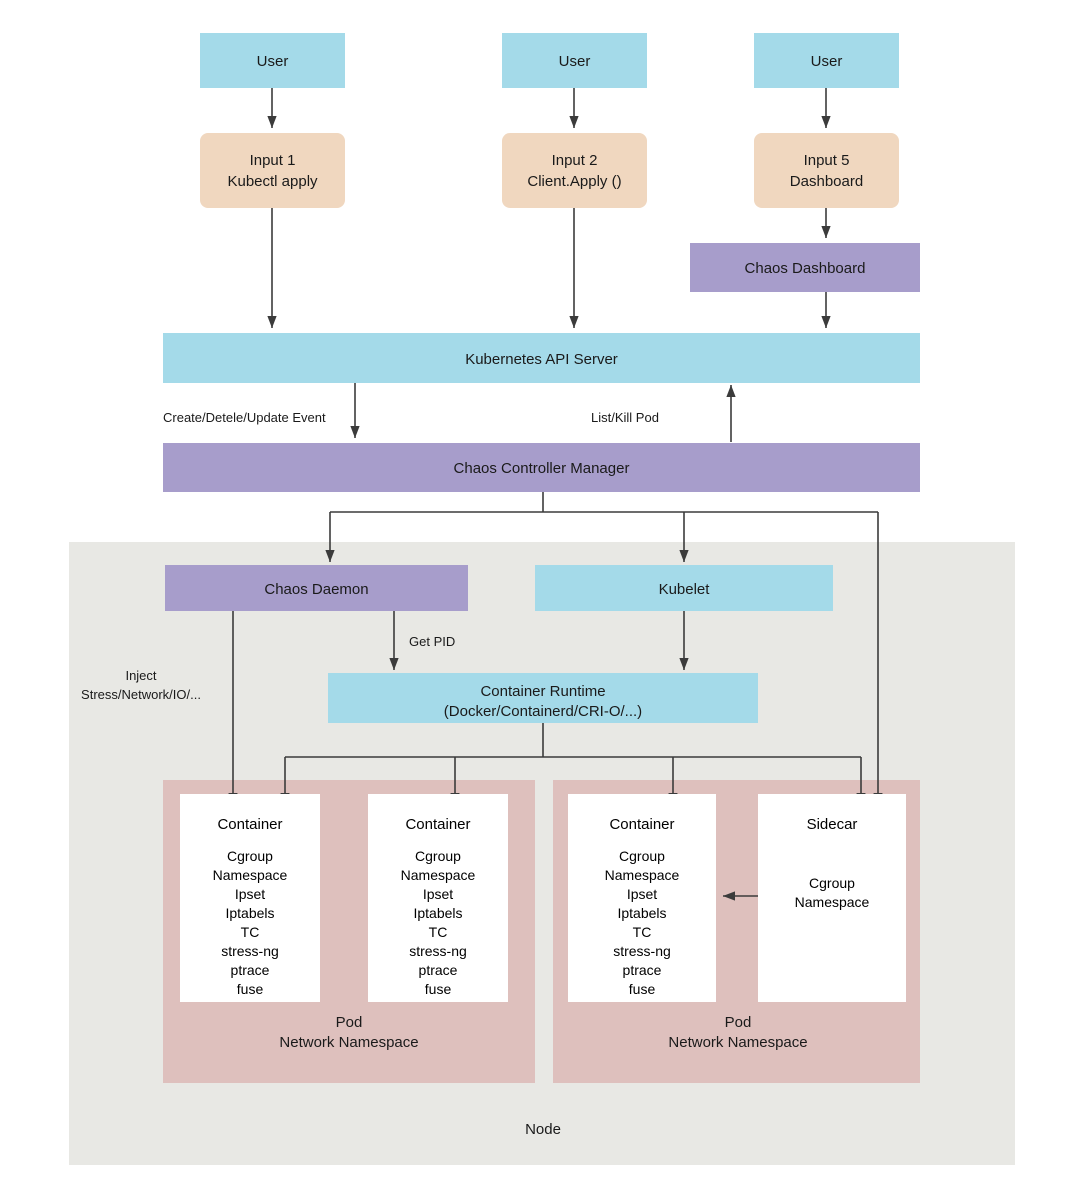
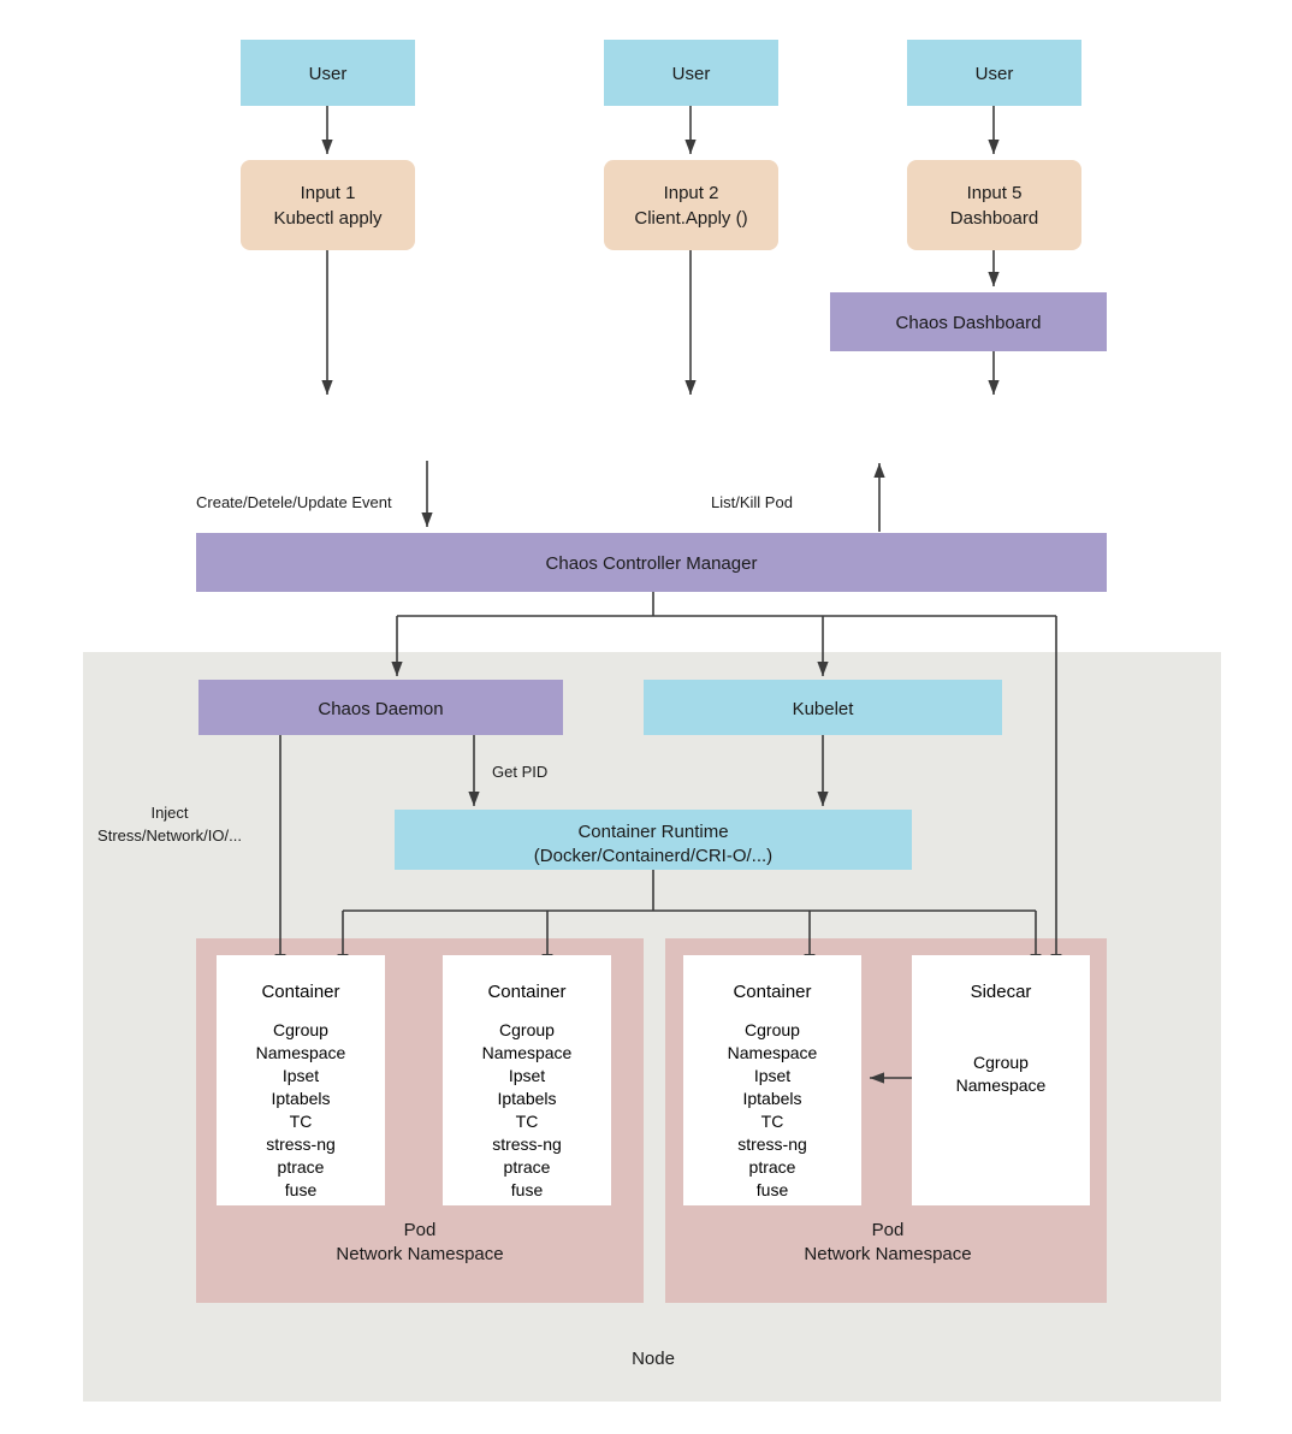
  User
  User
  User
  Input 1
  Kubectl apply
  Input 2
  Client.Apply ()
  Input 5
  Dashboard
  Chaos Dashboard
- Kubernetes API Server
  Create/Detele/Update Event
  List/Kill Pod
  Chaos Controller Manager
  Chaos Daemon
  Kubelet
  Get PID
  Inject
  Stress/Network/IO/...
  Container Runtime
  (Docker/Containerd/CRI-O/...)
  Container
  Cgroup
  Namespace
  Ipset
  Iptabels
  TC
  stress-ng
  ptrace
  fuse
  Container
  Cgroup
  Namespace
  Ipset
  Iptabels
  TC
  stress-ng
  ptrace
  fuse
  Pod
  Network Namespace
  Container
  Cgroup
  Namespace
  Ipset
  Iptabels
  TC
  stress-ng
  ptrace
  fuse
  Sidecar
  Cgroup
  Namespace
  Pod
  Network Namespace
  Node
